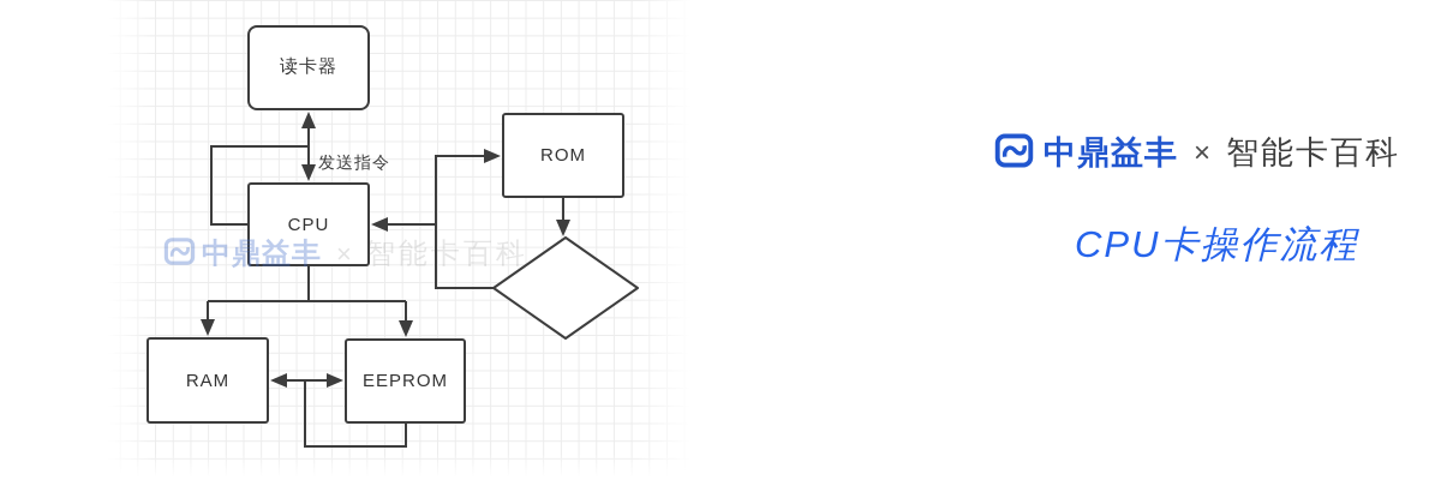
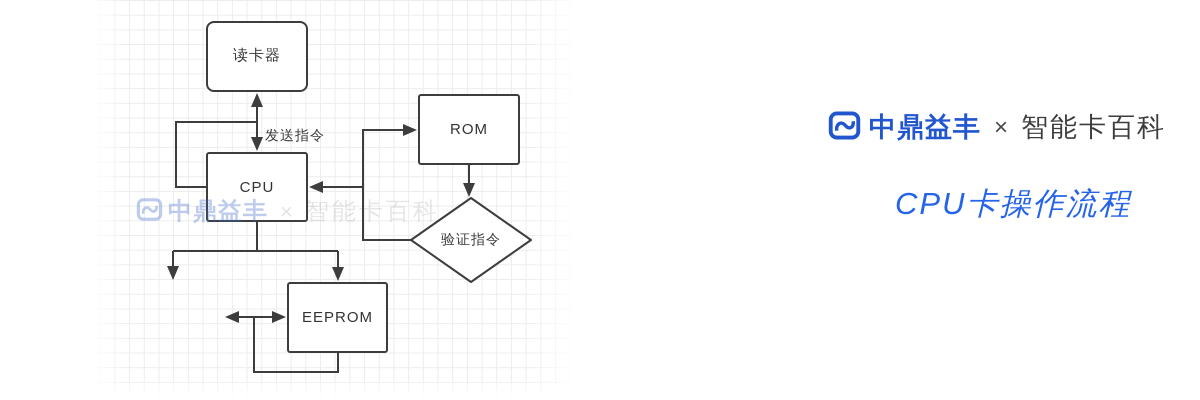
  读卡器
  CPU
  ROM
- RAM
  EEPROM
+ 验证指令
  发送指令
  中鼎益丰
  ×
  智能卡百科
  中鼎益丰
  ×
  智能卡百科
  CPU卡操作流程
